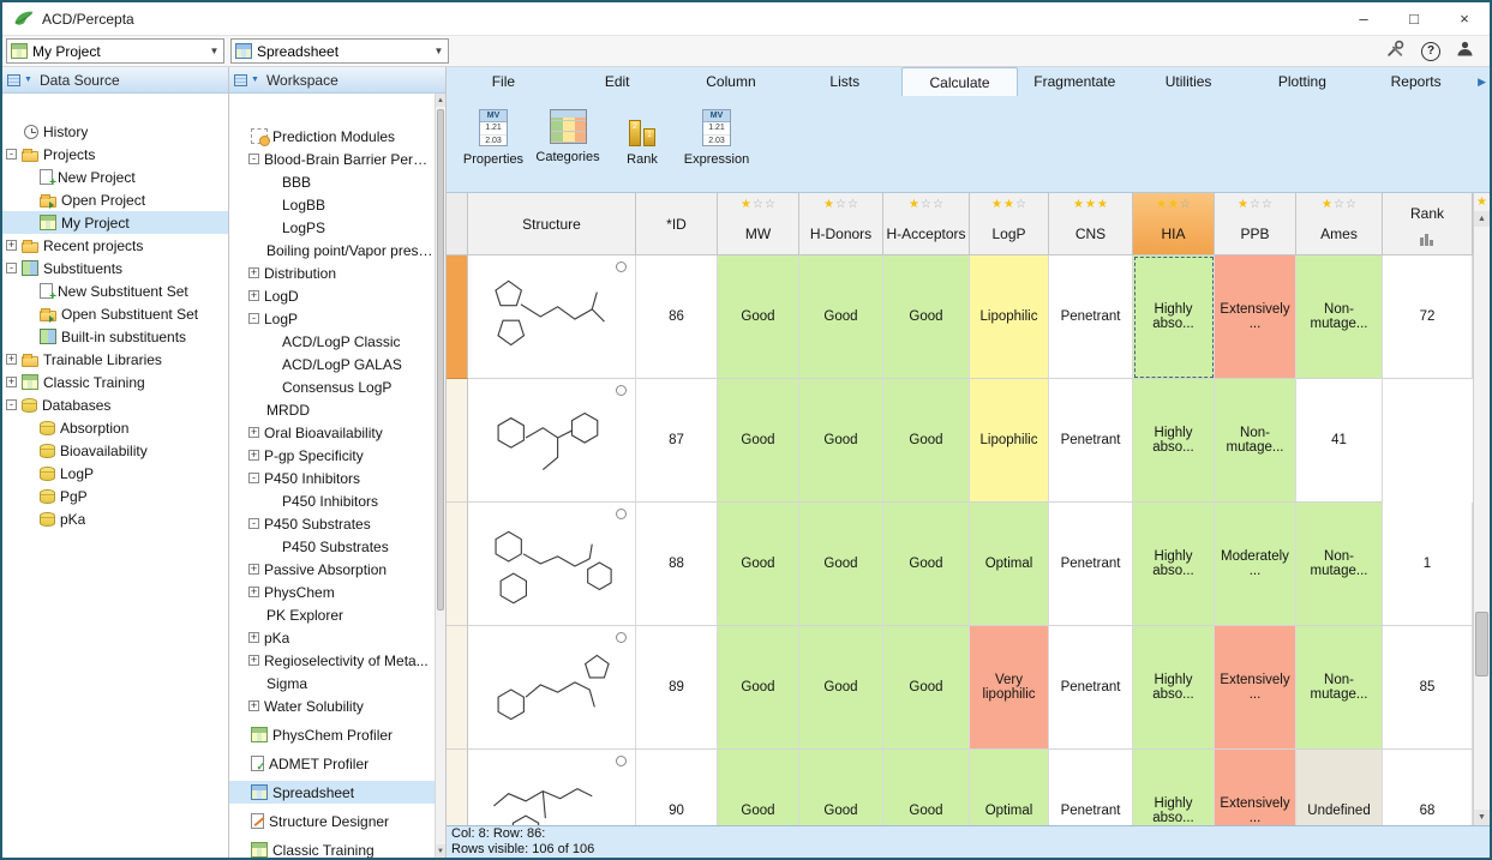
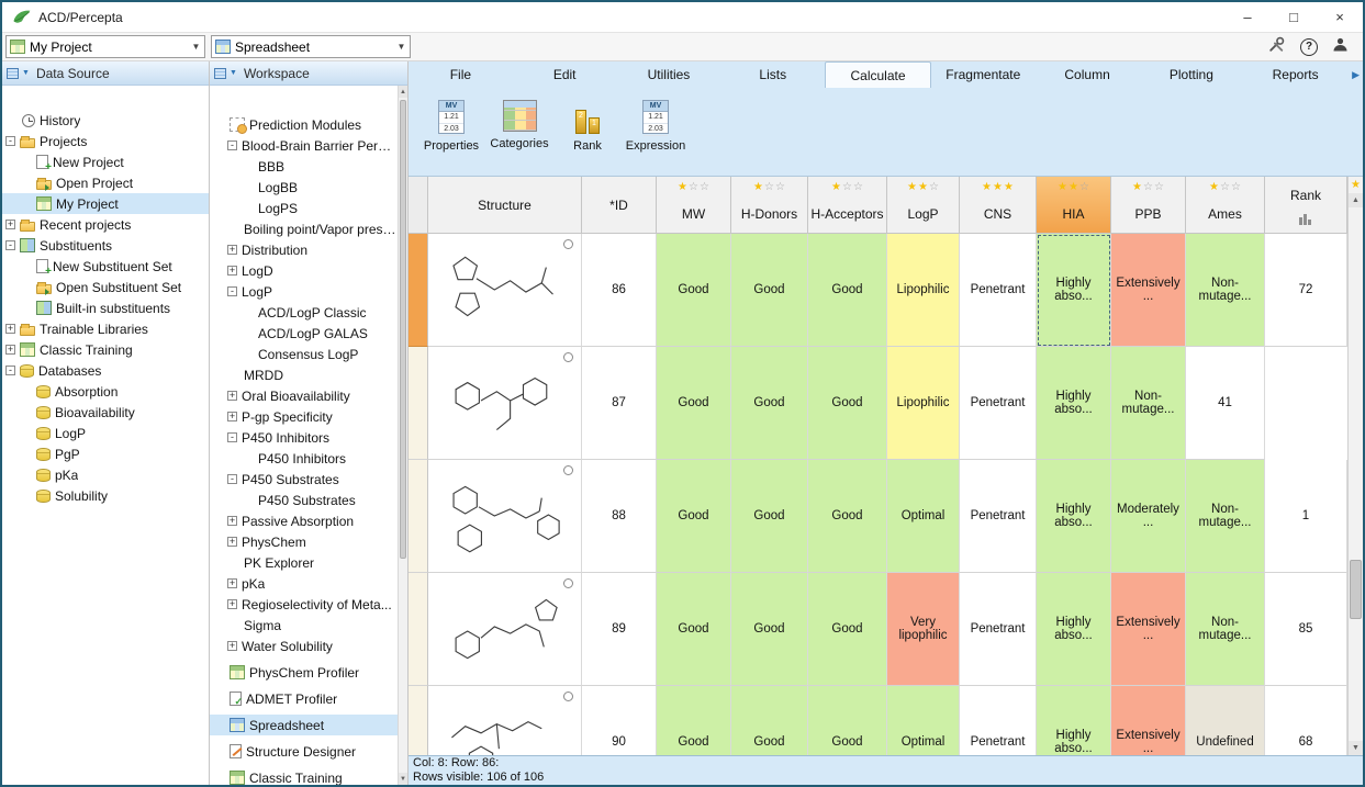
  ACD/Percepta
  –
  □
  ×
  My Project
  ▼
  Spreadsheet
  ▼
  ?
  Data Source
  History
  -
  Projects
  New Project
  Open Project
  My Project
  +
  Recent projects
  -
  Substituents
  New Substituent Set
  Open Substituent Set
  Built-in substituents
  +
  Trainable Libraries
  +
  Classic Training
  -
  Databases
  Absorption
  Bioavailability
  LogP
  PgP
  pKa
+ Solubility
  Workspace
  Prediction Modules
  -
  Blood-Brain Barrier Perm..
  BBB
  LogBB
  LogPS
  Boiling point/Vapor press..
  +
  Distribution
  +
  LogD
  -
  LogP
  ACD/LogP Classic
  ACD/LogP GALAS
  Consensus LogP
  MRDD
  +
  Oral Bioavailability
  +
  P-gp Specificity
  -
  P450 Inhibitors
  P450 Inhibitors
  -
  P450 Substrates
  P450 Substrates
  +
  Passive Absorption
  +
  PhysChem
  PK Explorer
  +
  pKa
  +
  Regioselectivity of Meta...
  Sigma
  +
  Water Solubility
  PhysChem Profiler
  ADMET Profiler
  Spreadsheet
  Structure Designer
  Classic Training
  File
  Edit
- Column
+ Utilities
  Lists
  Calculate
  Fragmentate
- Utilities
+ Column
  Plotting
  Reports
  ▶
  Properties
  Categories
  Rank
  Expression
  Structure
  *ID
  ★
  ☆
  ☆
  MW
  ★
  ☆
  ☆
  H-Donors
  ★
  ☆
  ☆
  H-Acceptors
  ★
  ★
  ☆
  LogP
  ★
  ★
  ★
  CNS
  ★
  ★
  ☆
  HIA
  ★
  ☆
  ☆
  PPB
  ★
  ☆
  ☆
  Ames
  Rank
  86
  Good
  Good
  Good
  Lipophilic
  Penetrant
  Highly abso...
  Extensively ...
  Non-mutage...
  72
  87
  Good
  Good
  Good
  Lipophilic
  Penetrant
  Highly abso...
  Non-mutage...
  41
  88
  Good
  Good
  Good
  Optimal
  Penetrant
  Highly abso...
  Moderately ...
  Non-mutage...
  1
  89
  Good
  Good
  Good
  Very lipophilic
  Penetrant
  Highly abso...
  Extensively ...
  Non-mutage...
  85
  90
  Good
  Good
  Good
  Optimal
  Penetrant
  Highly abso...
  Extensively ...
  Undefined
  68
  ★
  Col: 8: Row: 86:
  Rows visible: 106 of 106
